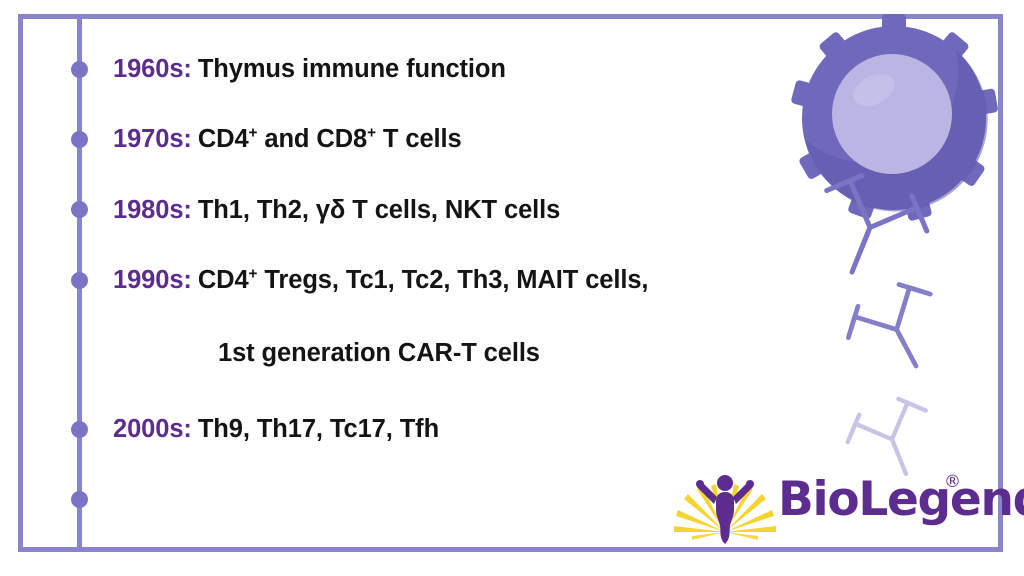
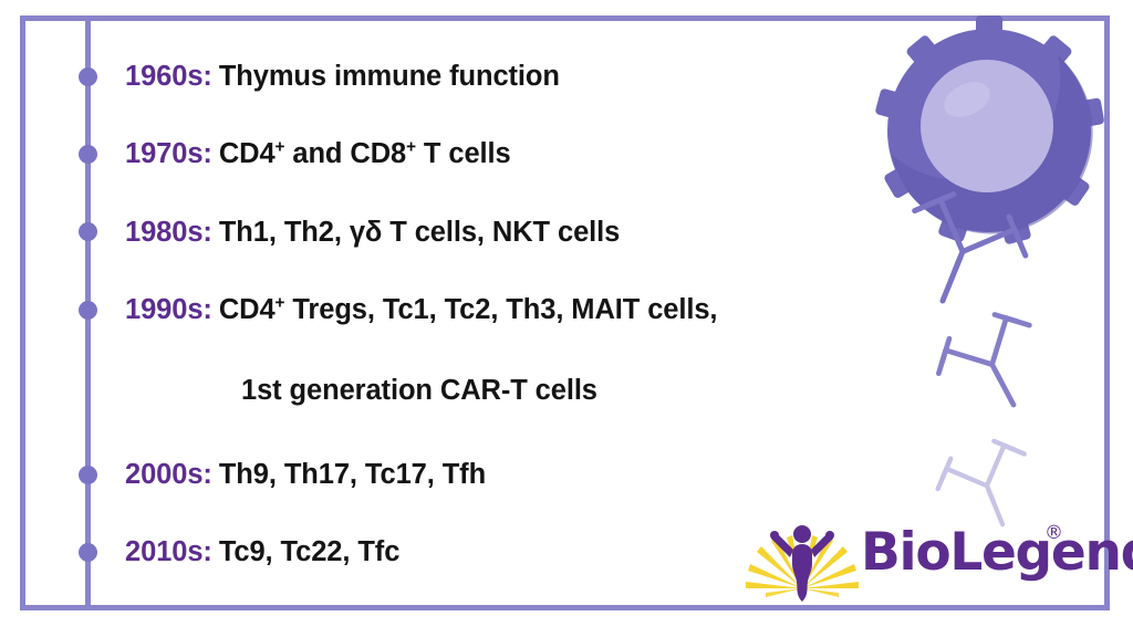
  1960s: Thymus immune function
  1970s: CD4+ and CD8+ T cells
  1980s: Th1, Th2, γδ T cells, NKT cells
  1990s: CD4+ Tregs, Tc1, Tc2, Th3, MAIT cells,
  1st generation CAR-T cells
  2000s: Th9, Th17, Tc17, Tfh
+ 2010s: Tc9, Tc22, Tfc
  BioLegen
  ®
